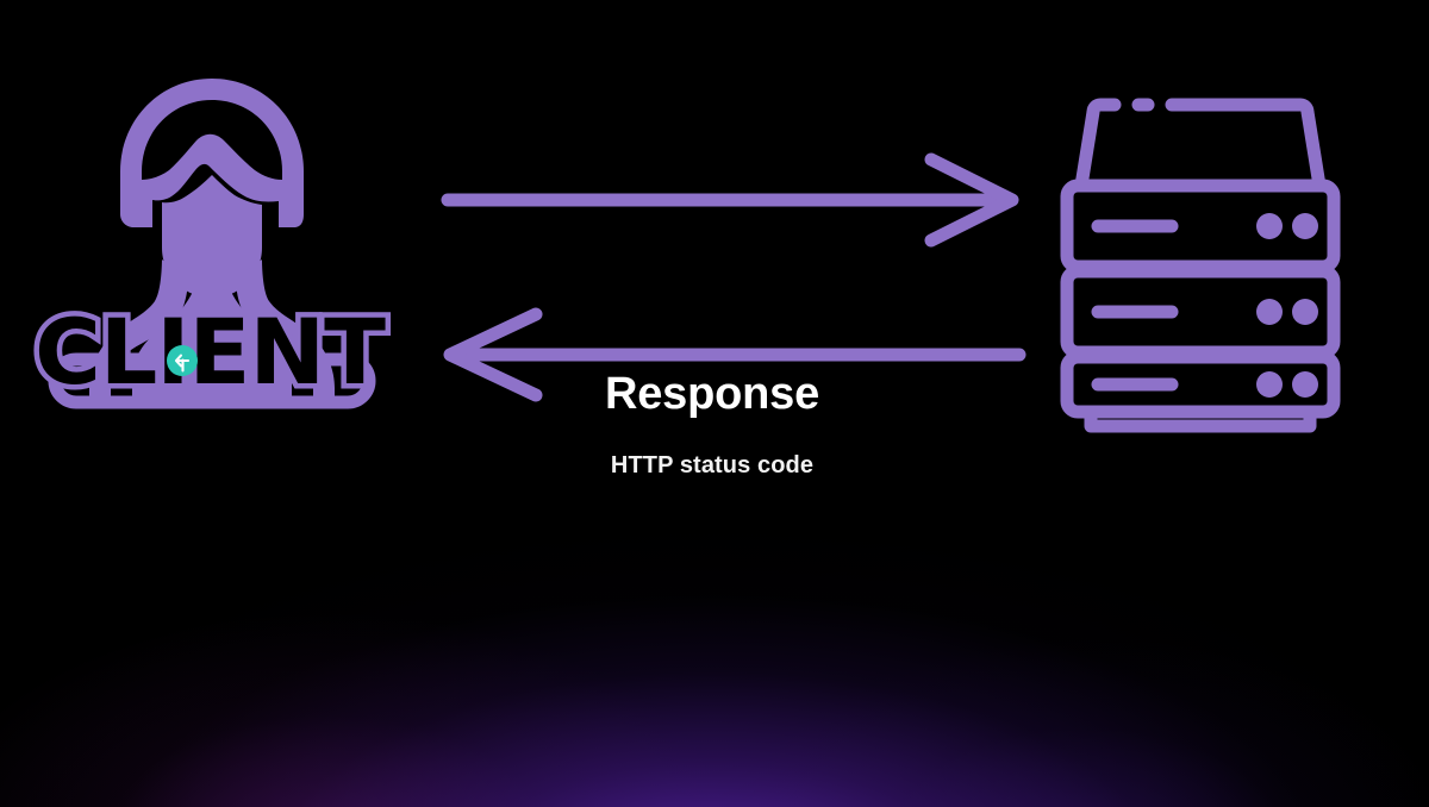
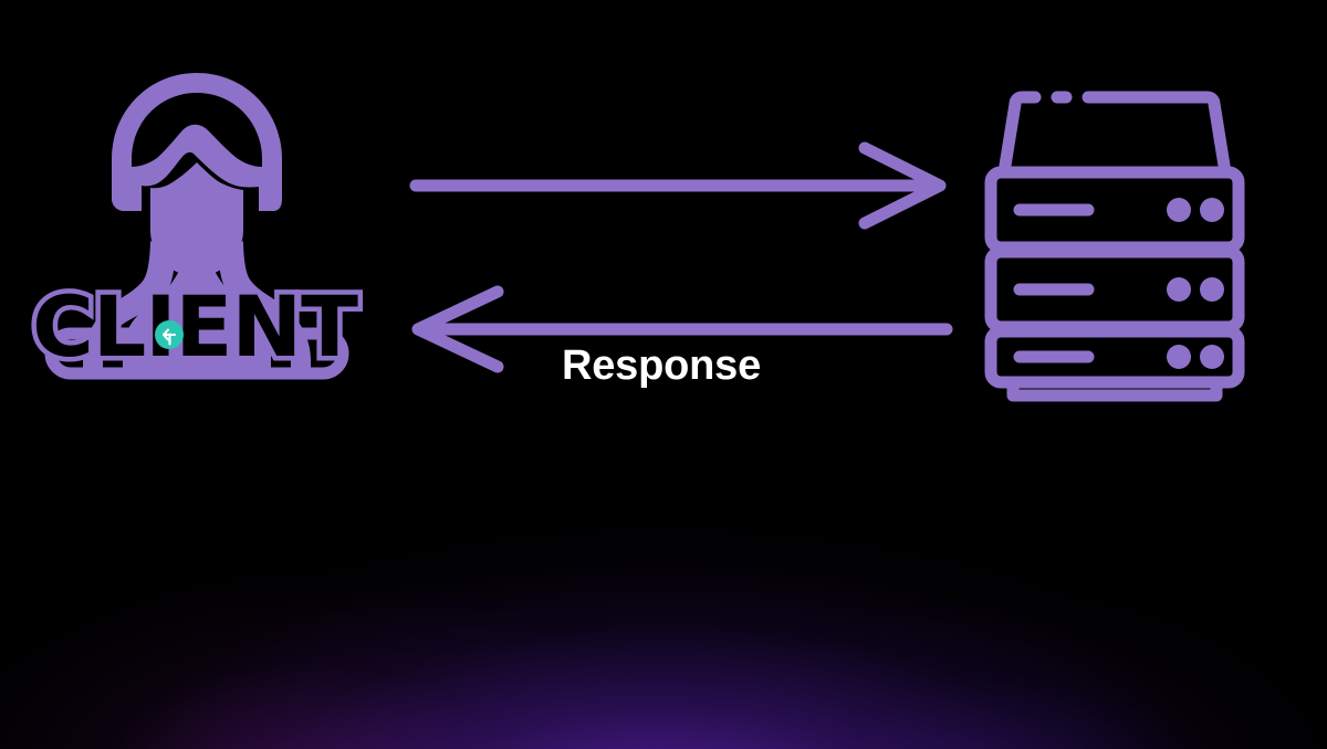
  CLENT
  Response
- HTTP status code
